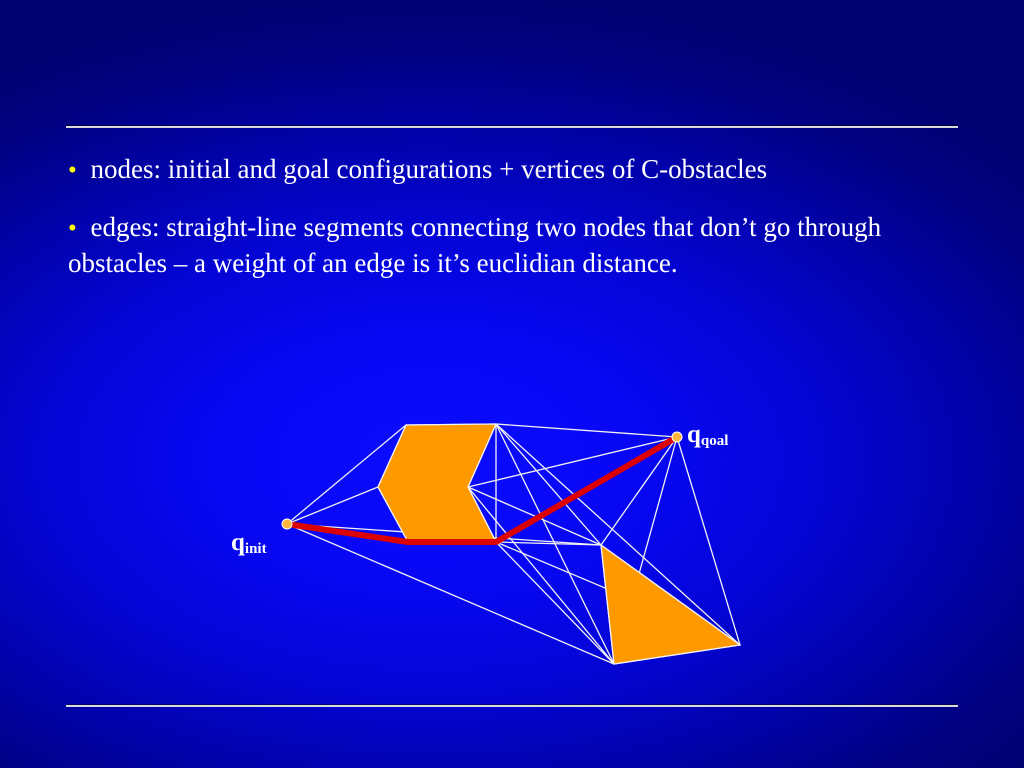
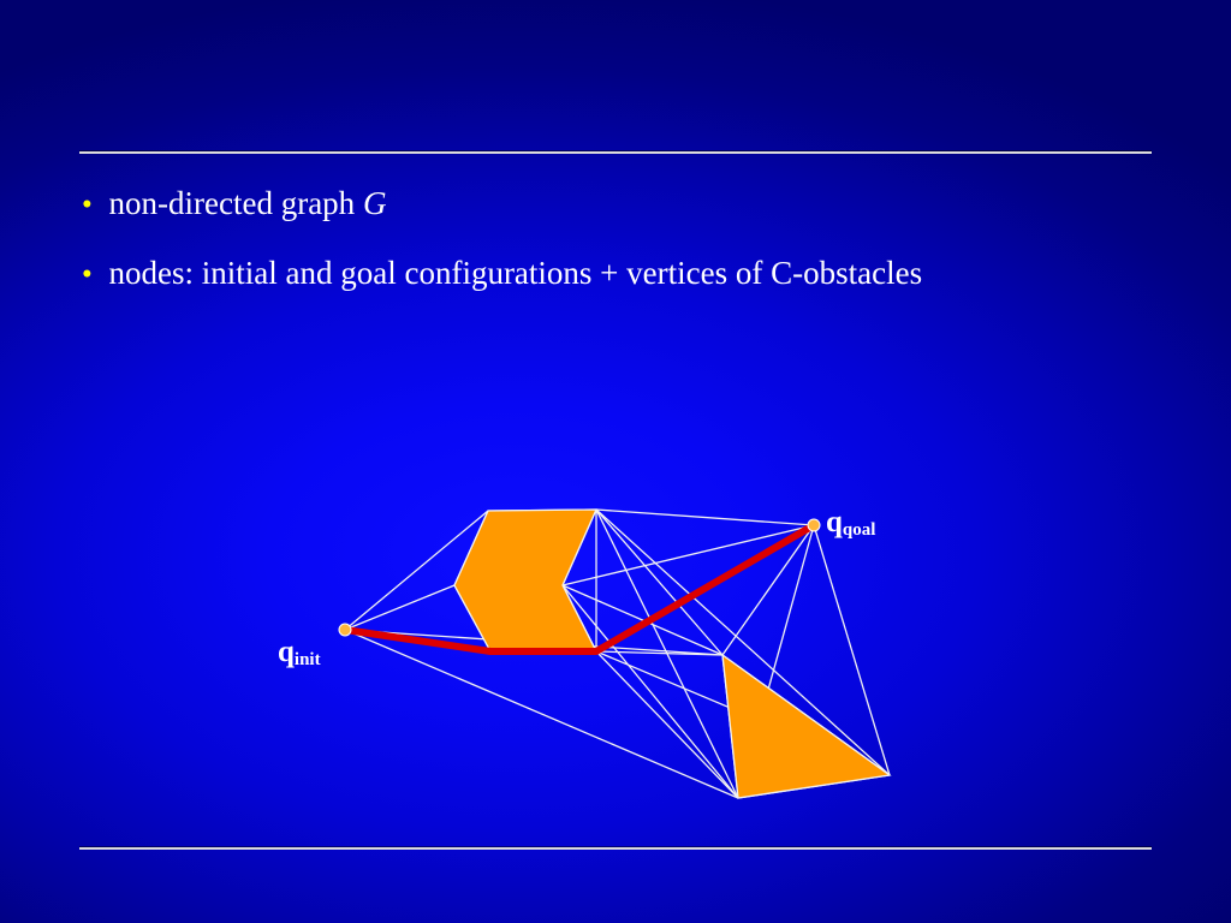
+ • non-directed graph G
  • nodes: initial and goal configurations + vertices of C-obstacles
- • edges: straight-line segments connecting two nodes that don’t go through obstacles – a weight of an edge is it’s euclidian distance.
  qqoal
  qinit
